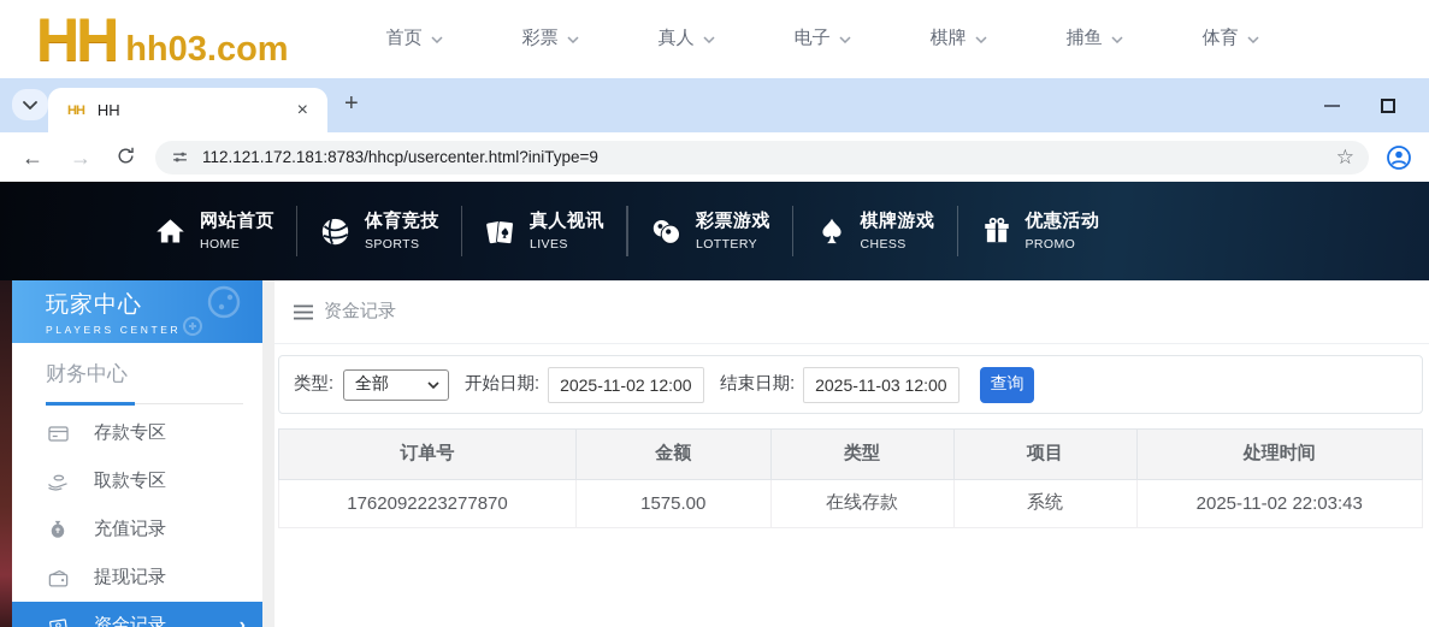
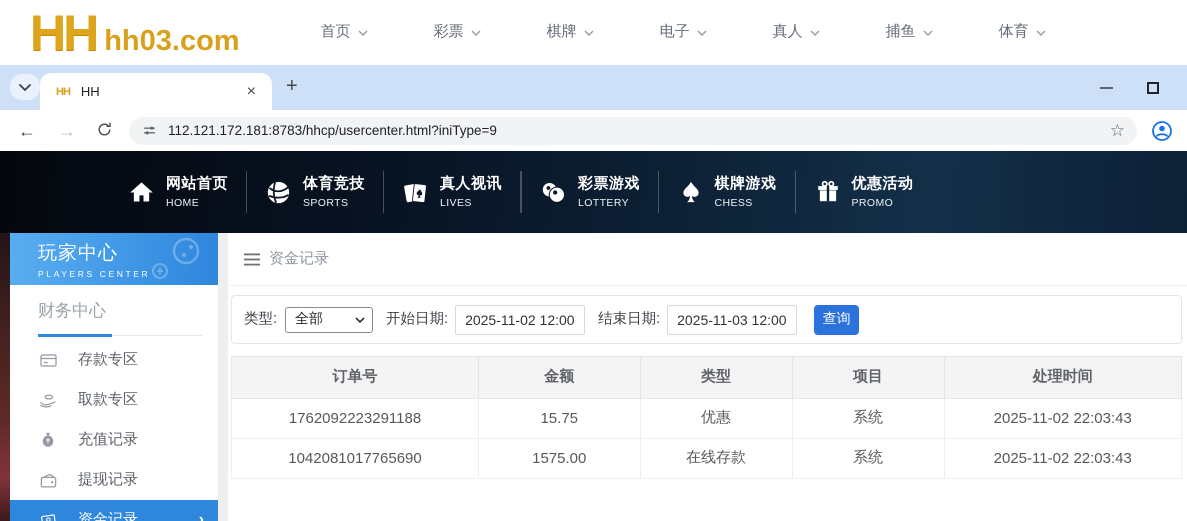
  HH
  hh03.com
  首页
  彩票
- 真人
+ 棋牌
  电子
- 棋牌
+ 真人
  捕鱼
  体育
  HH
  HH
  ×
  +
  ←
  →
  112.121.172.181:8783/hhcp/usercenter.html?iniType=9
  ☆
  网站首页
  HOME
  体育竞技
  SPORTS
  真人视讯
  LIVES
  彩票游戏
  LOTTERY
  棋牌游戏
  CHESS
  优惠活动
  PROMO
  玩家中心
  PLAYERS CENTER
  财务中心
  存款专区
  取款专区
  充值记录
  提现记录
  资金记录
  ›
  资金记录
  类型:
  全部
  开始日期:
  2025-11-02 12:00
  结束日期:
  2025-11-03 12:00
  查询
  订单号	金额	类型	项目	处理时间
+ 1762092223291188	15.75	优惠	系统	2025-11-02 22:03:43
- 1762092223277870	1575.00	在线存款	系统	2025-11-02 22:03:43
+ 1042081017765690	1575.00	在线存款	系统	2025-11-02 22:03:43
